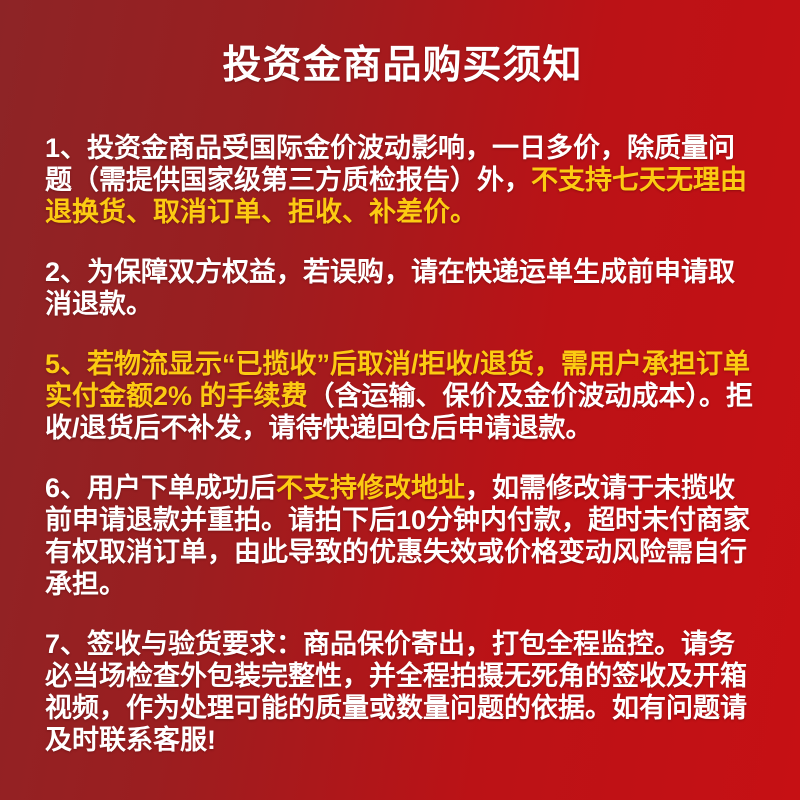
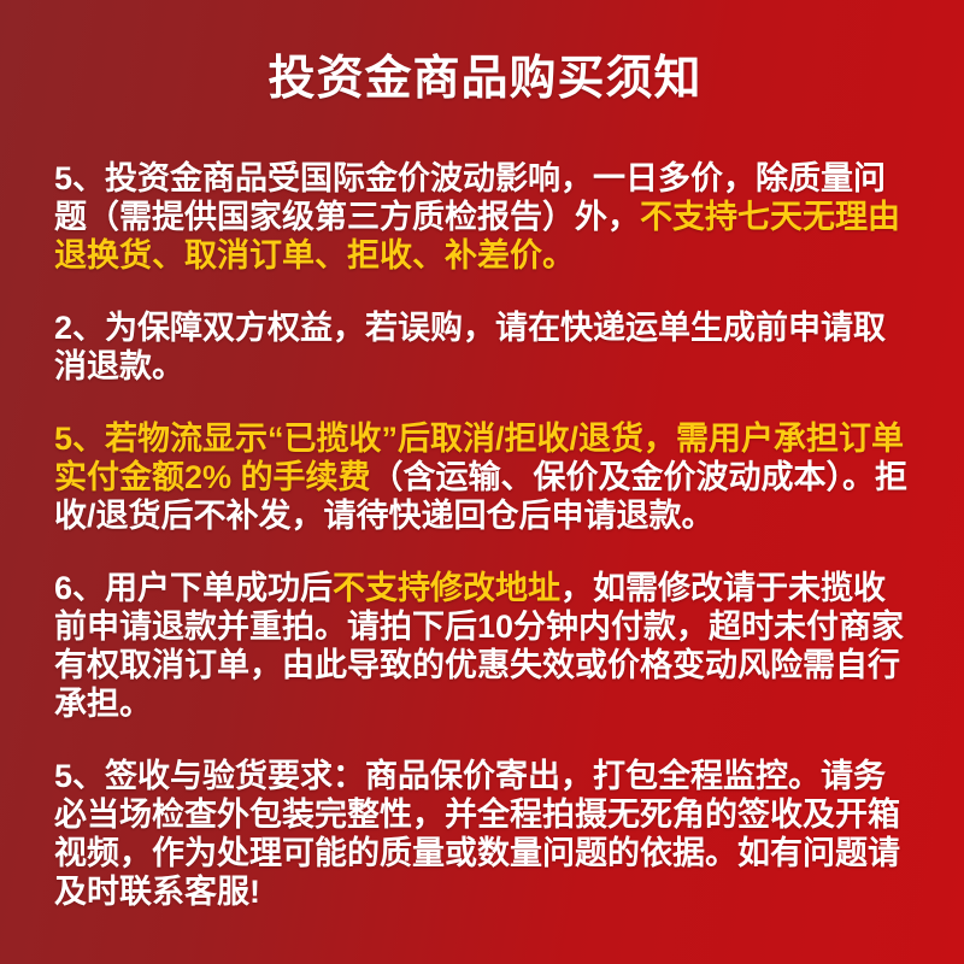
  投资金商品购买须知
- 1、投资金商品受国际金价波动影响，一日多价，除质量问题（需提供国家级第三方质检报告）外，不支持七天无理由退换货、取消订单、拒收、补差价。
+ 5、投资金商品受国际金价波动影响，一日多价，除质量问题（需提供国家级第三方质检报告）外，不支持七天无理由退换货、取消订单、拒收、补差价。
  2、为保障双方权益，若误购，请在快递运单生成前申请取消退款。
  5、若物流显示“已揽收”后取消/拒收/退货，需用户承担订单实付金额2% 的手续费（含运输、保价及金价波动成本）。拒收/退货后不补发，请待快递回仓后申请退款。
  6、用户下单成功后不支持修改地址，如需修改请于未揽收前申请退款并重拍。请拍下后10分钟内付款，超时未付商家有权取消订单，由此导致的优惠失效或价格变动风险需自行承担。
- 7、签收与验货要求：商品保价寄出，打包全程监控。请务必当场检查外包装完整性，并全程拍摄无死角的签收及开箱视频，作为处理可能的质量或数量问题的依据。如有问题请及时联系客服!
+ 5、签收与验货要求：商品保价寄出，打包全程监控。请务必当场检查外包装完整性，并全程拍摄无死角的签收及开箱视频，作为处理可能的质量或数量问题的依据。如有问题请及时联系客服!
